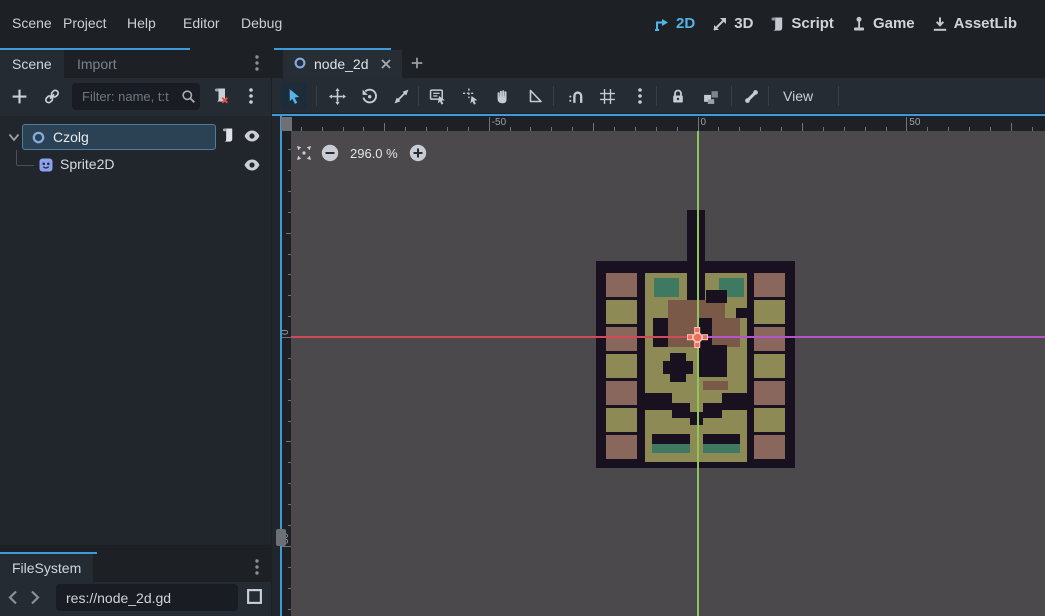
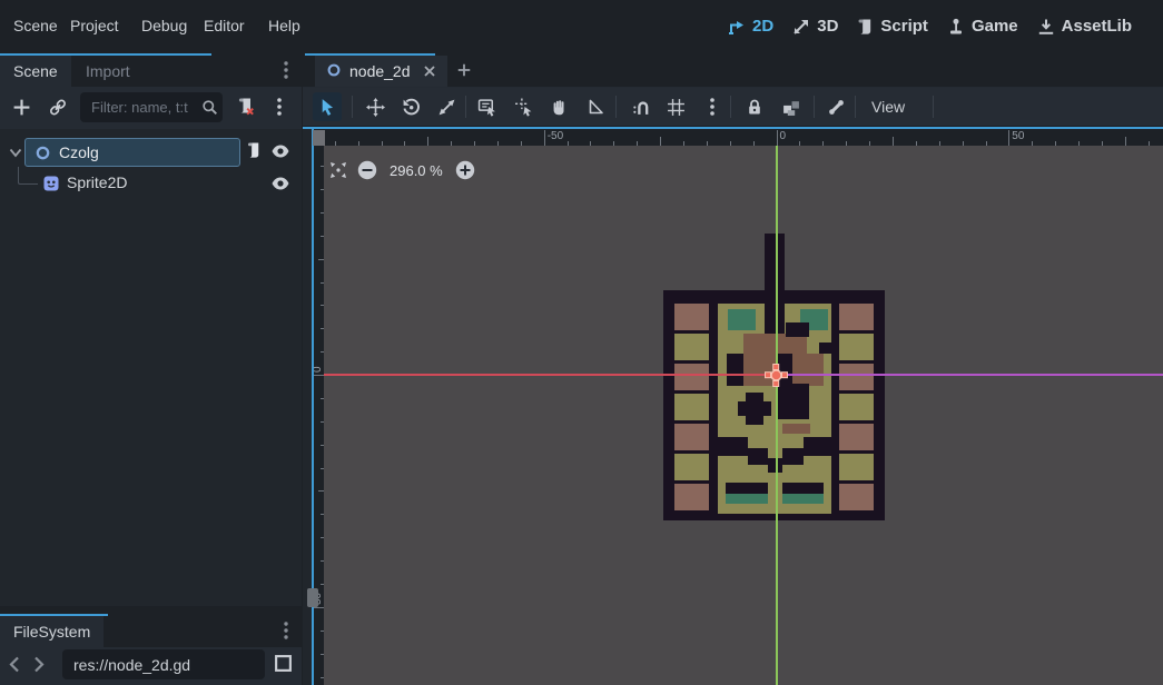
  Scene
  Project
- Help
+ Debug
  Editor
- Debug
+ Help
  2D
  3D
  Script
  Game
  AssetLib
  Scene
  Import
  Filter: name, t:t
  Czolg
  Sprite2D
  FileSystem
  res://node_2d.gd
  node_2d
  View
  -50
  0
  50
  296.0 %
